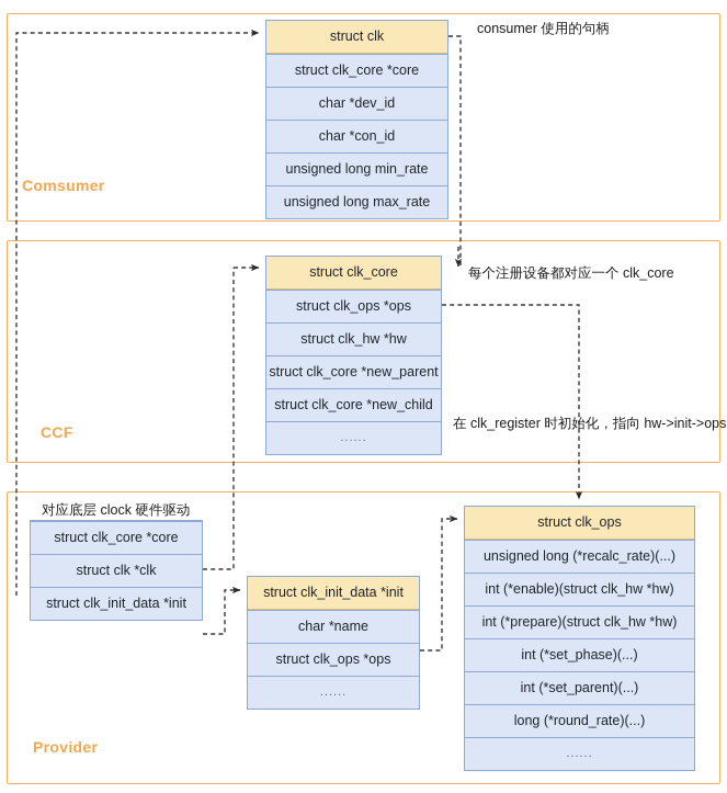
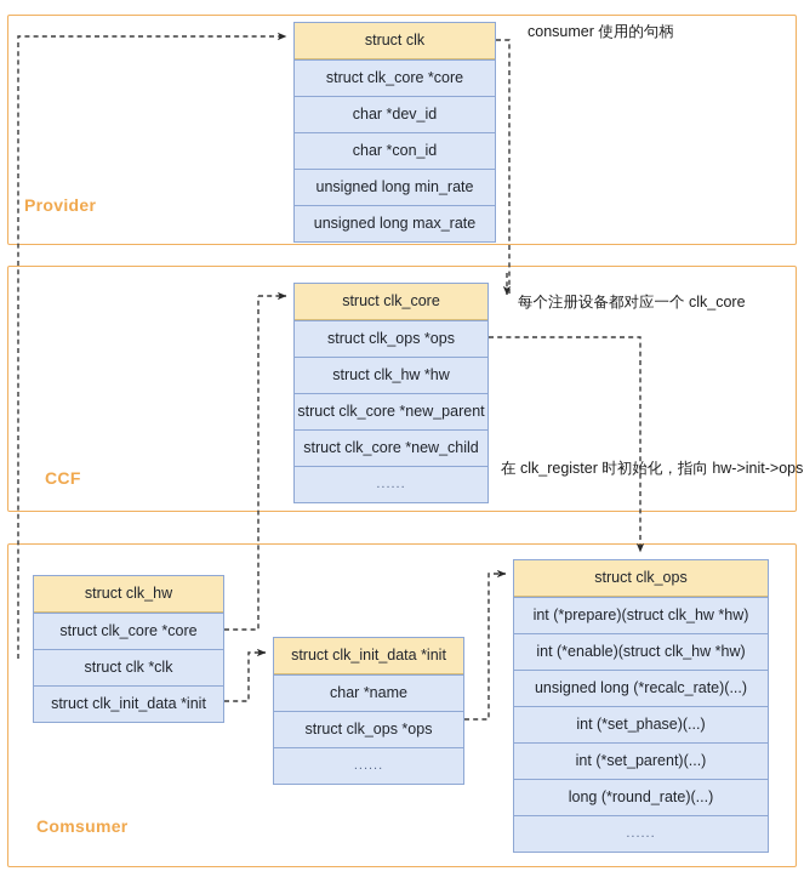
- Comsumer
+ Provider
  CCF
- Provider
+ Comsumer
  struct clk
  struct clk_core *core
  char *dev_id
  char *con_id
  unsigned long min_rate
  unsigned long max_rate
  struct clk_core
  struct clk_ops *ops
  struct clk_hw *hw
  struct clk_core *new_parent
  struct clk_core *new_child
  ......
+ struct clk_hw
  struct clk_core *core
  struct clk *clk
  struct clk_init_data *init
  struct clk_init_data *init
  char *name
  struct clk_ops *ops
  ......
  struct clk_ops
- unsigned long (*recalc_rate)(...)
+ int (*prepare)(struct clk_hw *hw)
  int (*enable)(struct clk_hw *hw)
- int (*prepare)(struct clk_hw *hw)
+ unsigned long (*recalc_rate)(...)
  int (*set_phase)(...)
  int (*set_parent)(...)
  long (*round_rate)(...)
  ......
  consumer 使用的句柄
  每个注册设备都对应一个 clk_core
  在 clk_register 时初始化，指向 hw->init->ops
- 对应底层 clock 硬件驱动
